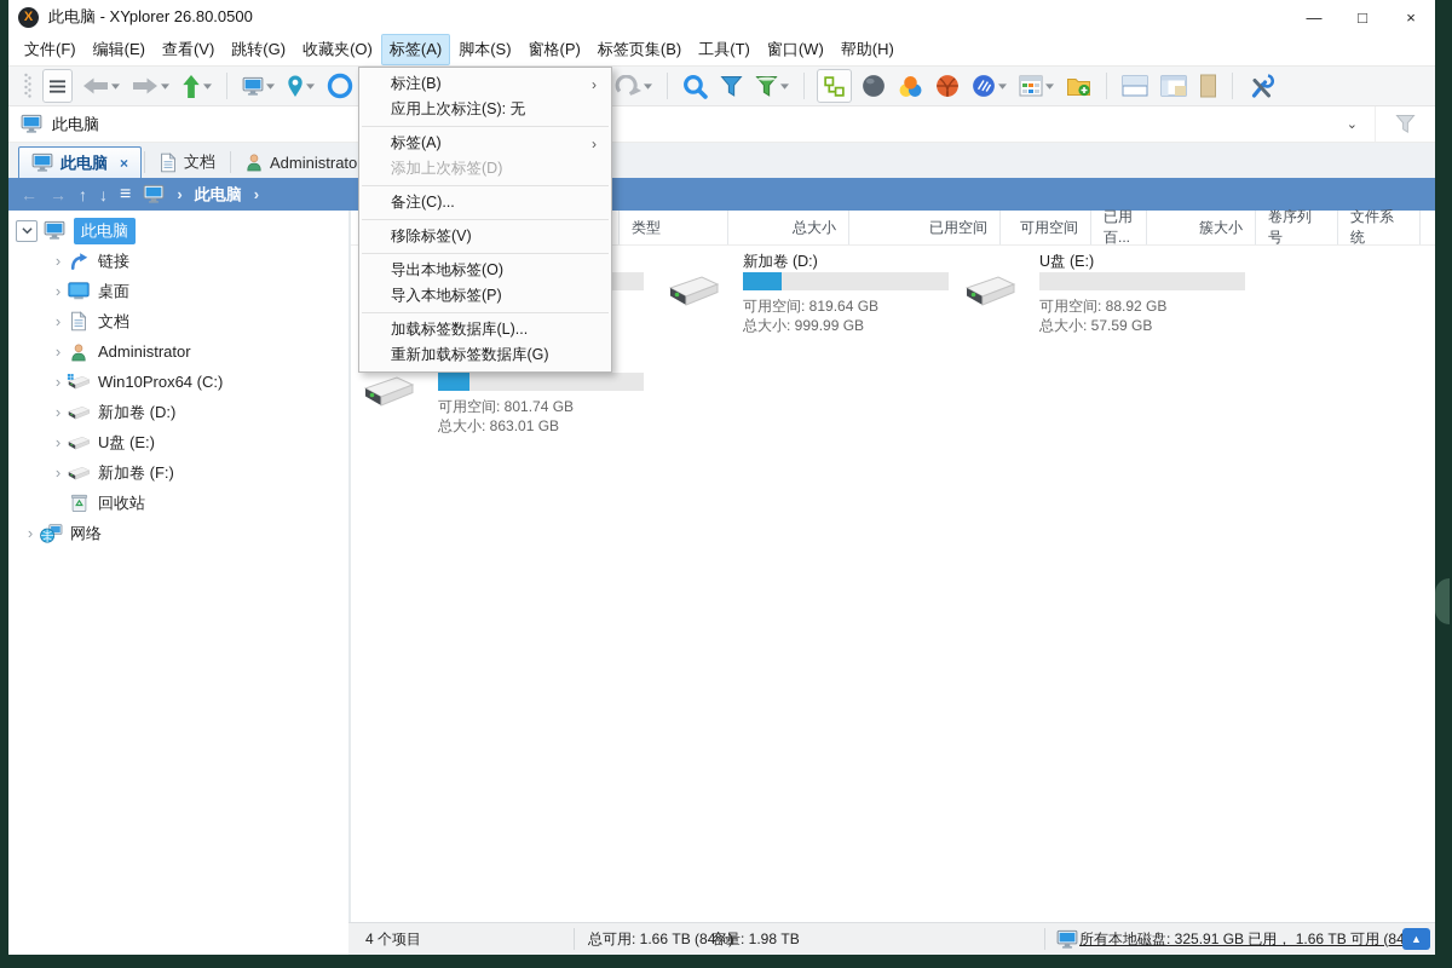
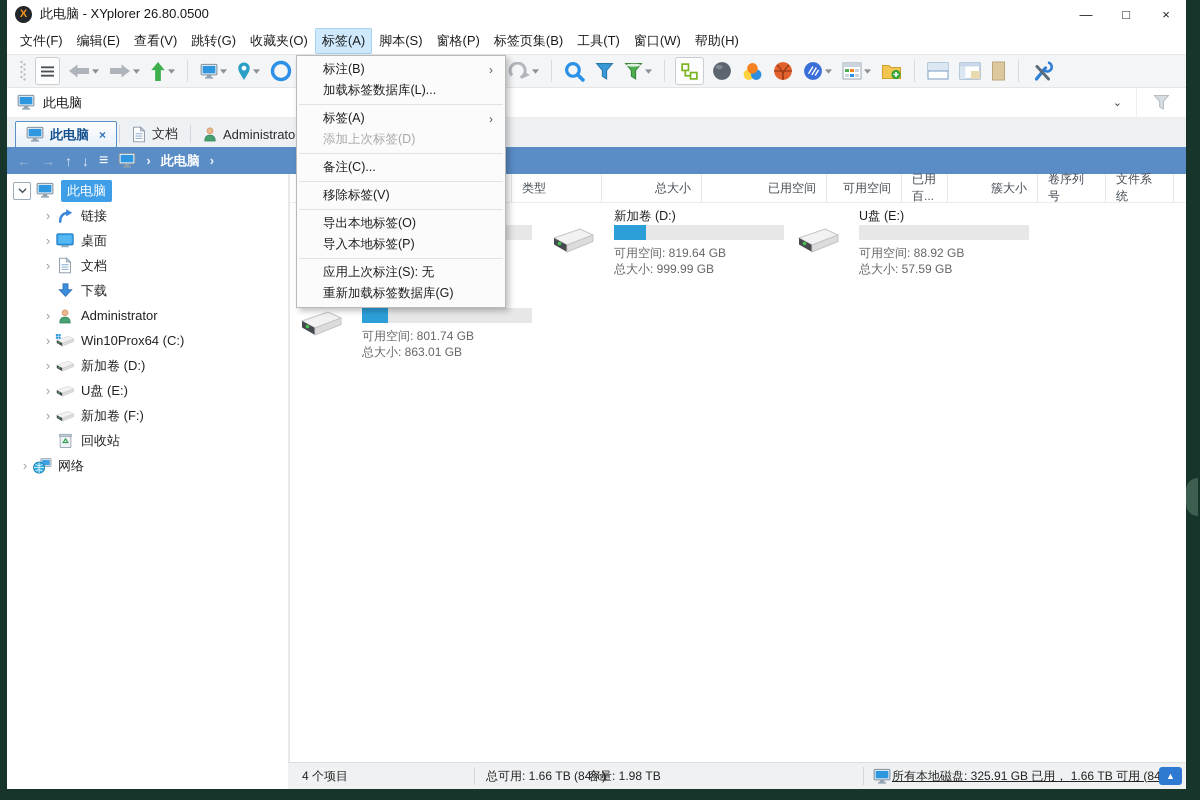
  X
  此电脑 - XYplorer 26.80.0500
  —
  □
  ×
  文件(F)
  编辑(E)
  查看(V)
  跳转(G)
  收藏夹(O)
  标签(A)
  脚本(S)
  窗格(P)
  标签页集(B)
  工具(T)
  窗口(W)
  帮助(H)
  此电脑
  ⌄
  此电脑
  ×
  文档
  Administrato
  ←
  →
  ↑
  ↓
  ≡
  ›
  此电脑
  ›
  此电脑
  ›
  链接
  ›
  桌面
  ›
  文档
+ 下载
  ›
  Administrator
  ›
  Win10Prox64 (C:)
  ›
  新加卷 (D:)
  ›
  U盘 (E:)
  ›
  新加卷 (F:)
  回收站
  ›
  网络
  类型
  总大小
  已用空间
  可用空间
  已用百...
  簇大小
  卷序列号
  文件系统
  新加卷 (D:)
  可用空间: 819.64 GB
  总大小: 999.99 GB
  U盘 (E:)
  可用空间: 88.92 GB
  总大小: 57.59 GB
  可用空间: 801.74 GB
  总大小: 863.01 GB
  4 个项目
  总可用: 1.66 TB (84%)
  容量: 1.98 TB
  所有本地磁盘: 325.91 GB 已用， 1.66 TB 可用 (84
  ▲
  标注(B)
  ›
- 应用上次标注(S): 无
+ 加载标签数据库(L)...
  标签(A)
  ›
  添加上次标签(D)
  备注(C)...
  移除标签(V)
  导出本地标签(O)
  导入本地标签(P)
- 加载标签数据库(L)...
+ 应用上次标注(S): 无
  重新加载标签数据库(G)
